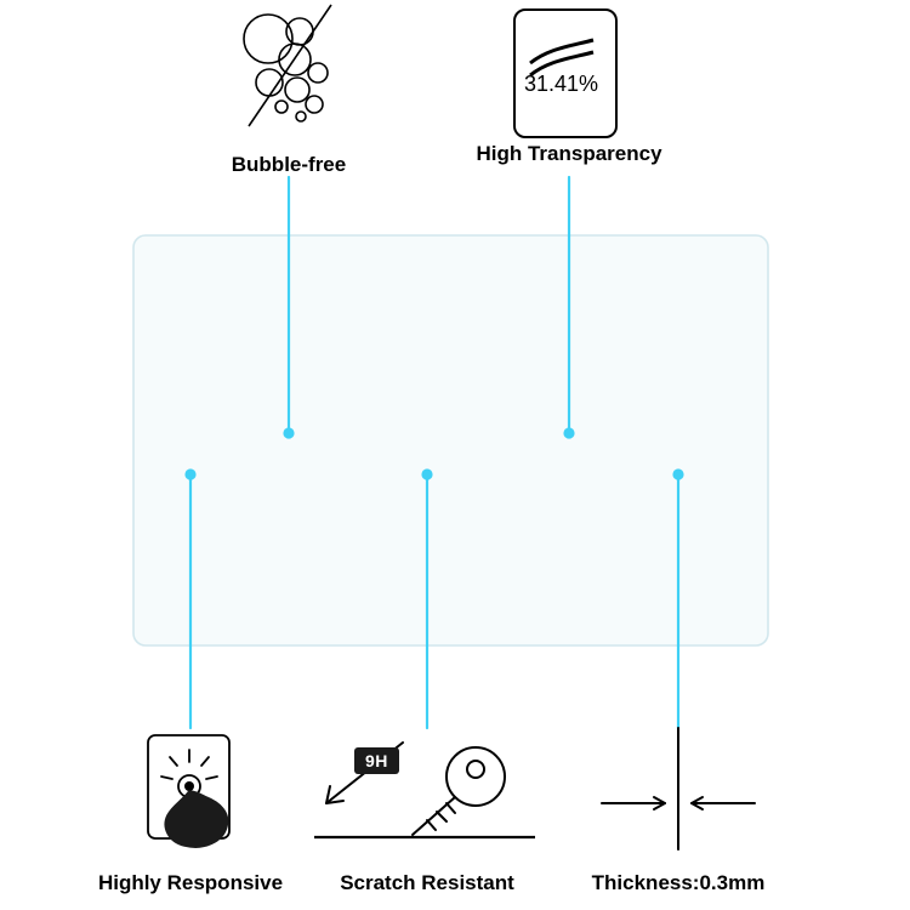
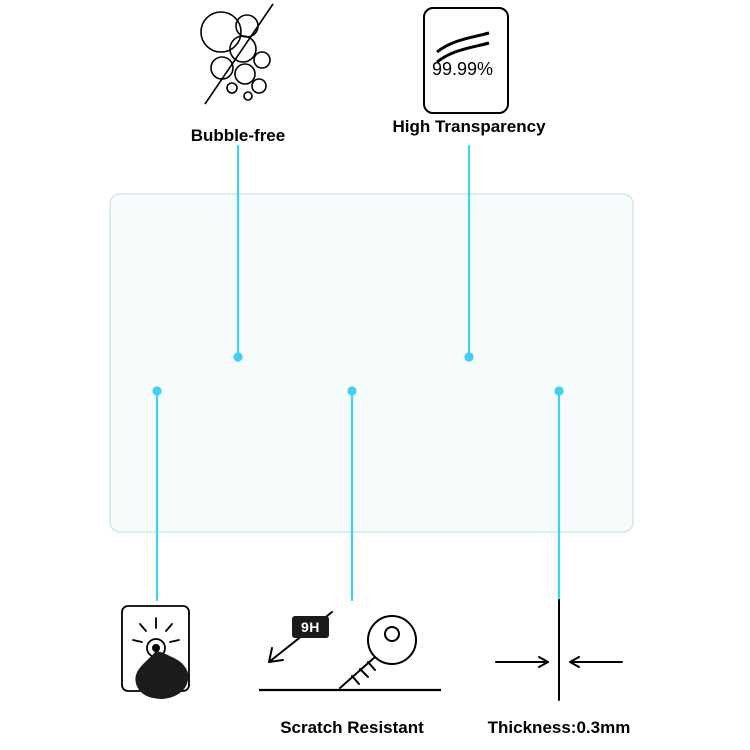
- 31.41%
+ 99.99%
  9H
  Bubble-free
  High Transparency
- Highly Responsive
  Scratch Resistant
  Thickness:0.3mm
